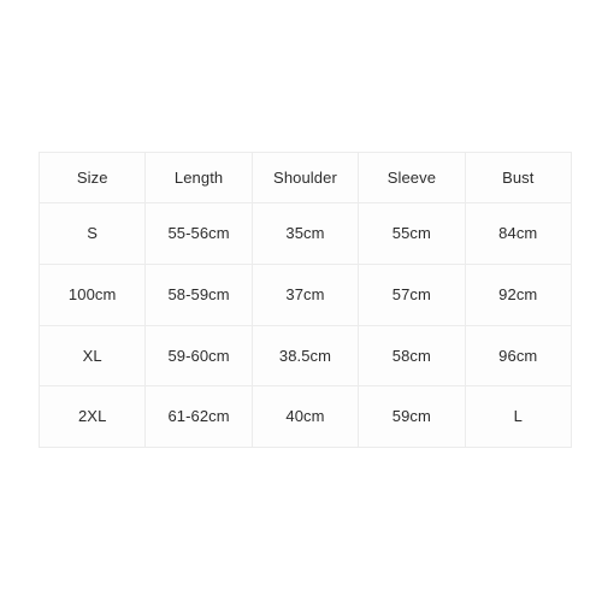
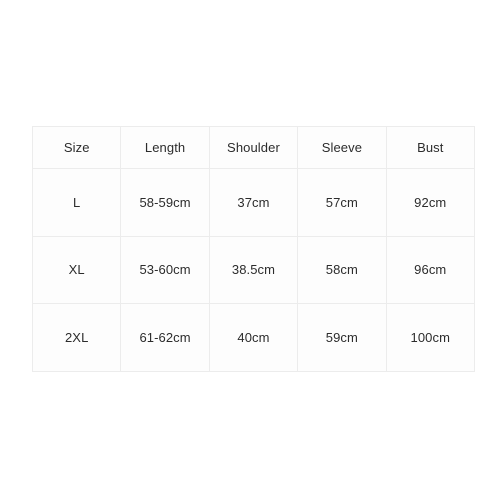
  Size	Length	Shoulder	Sleeve	Bust
- S	55-56cm	35cm	55cm	84cm
- 100cm	58-59cm	37cm	57cm	92cm
+ L	58-59cm	37cm	57cm	92cm
- XL	59-60cm	38.5cm	58cm	96cm
+ XL	53-60cm	38.5cm	58cm	96cm
- 2XL	61-62cm	40cm	59cm	L
+ 2XL	61-62cm	40cm	59cm	100cm
